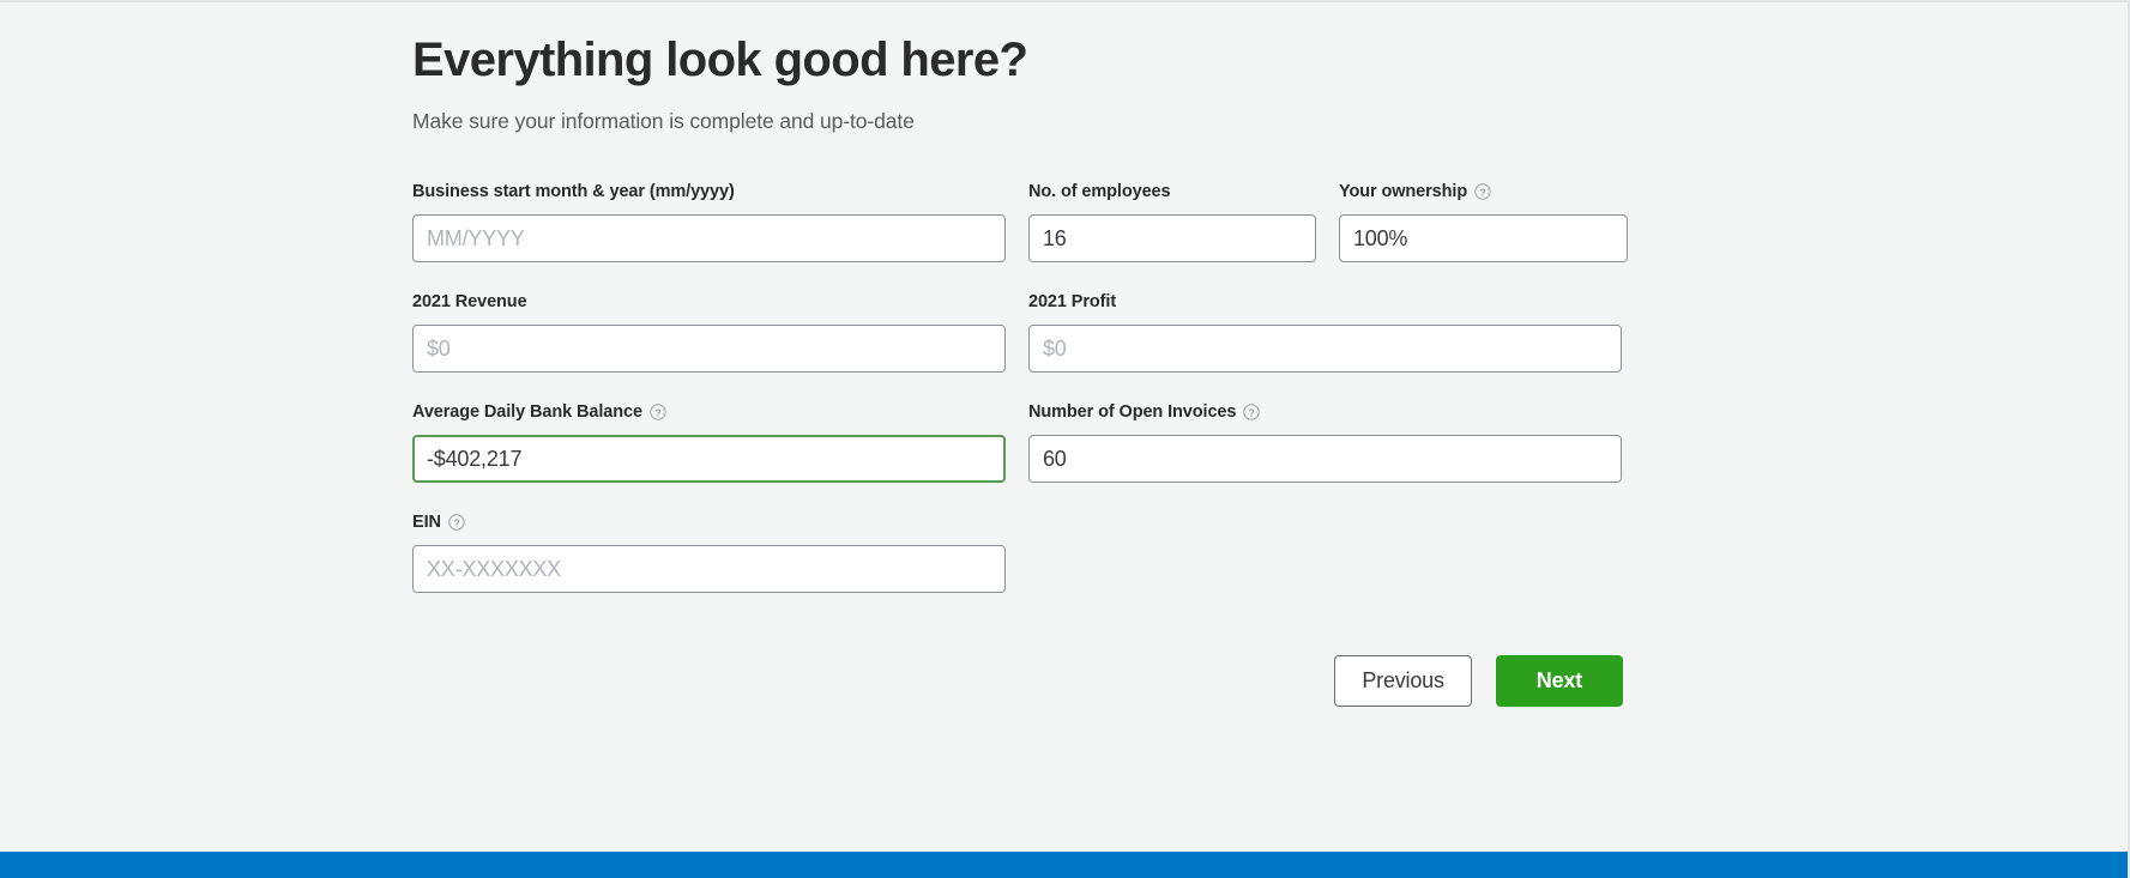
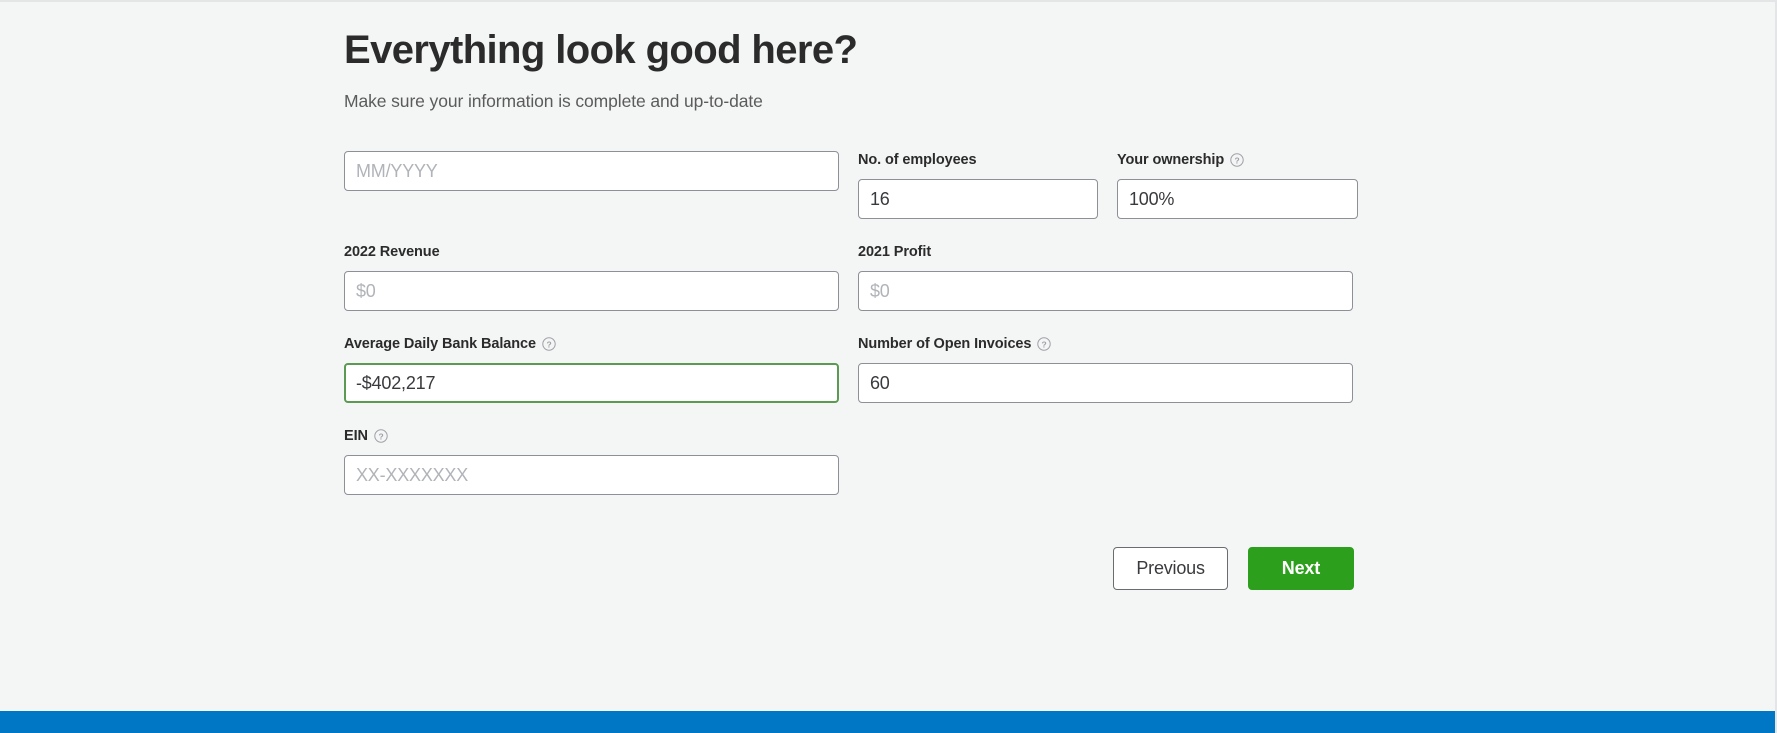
  Everything look good here?
  Make sure your information is complete and up-to-date
- Business start month & year (mm/yyyy)
  MM/YYYY
  No. of employees
  16
  Your ownership
  ?
  100%
- 2021 Revenue
+ 2022 Revenue
  $0
  2021 Profit
  $0
  Average Daily Bank Balance
  ?
  -$402,217
  Number of Open Invoices
  ?
  60
  EIN
  ?
  XX-XXXXXXX
  Previous
  Next
